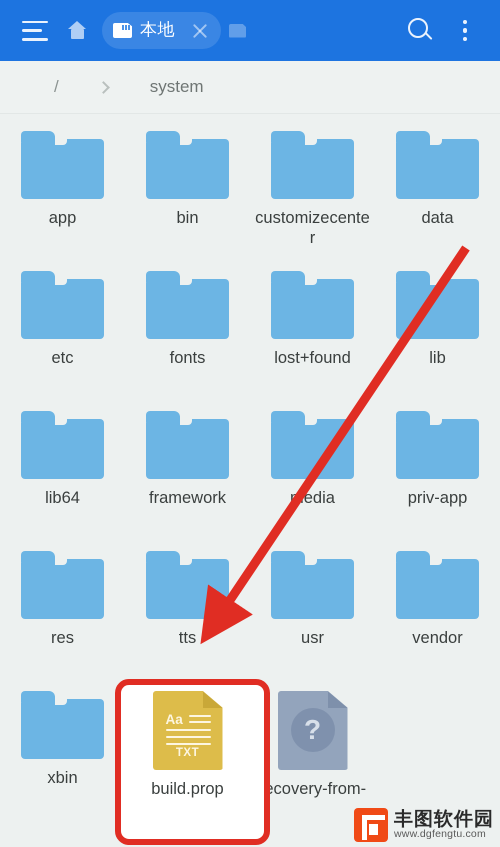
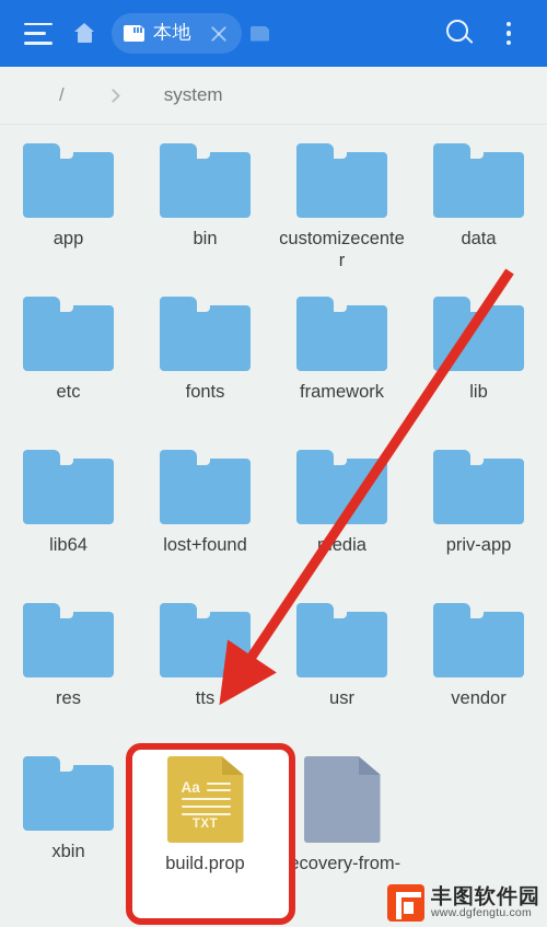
  本地
  /
  system
  app
  bin
  customizecenter
  data
  etc
  fonts
- lost+found
+ framework
  lib
  lib64
- framework
+ lost+found
  edia
  priv-app
  res
  tts
  usr
  vendor
  xbin
- ?
  covery-from-
  Aa
  TXT
  build.prop
  丰图软件园
  www.dgfengtu.com
